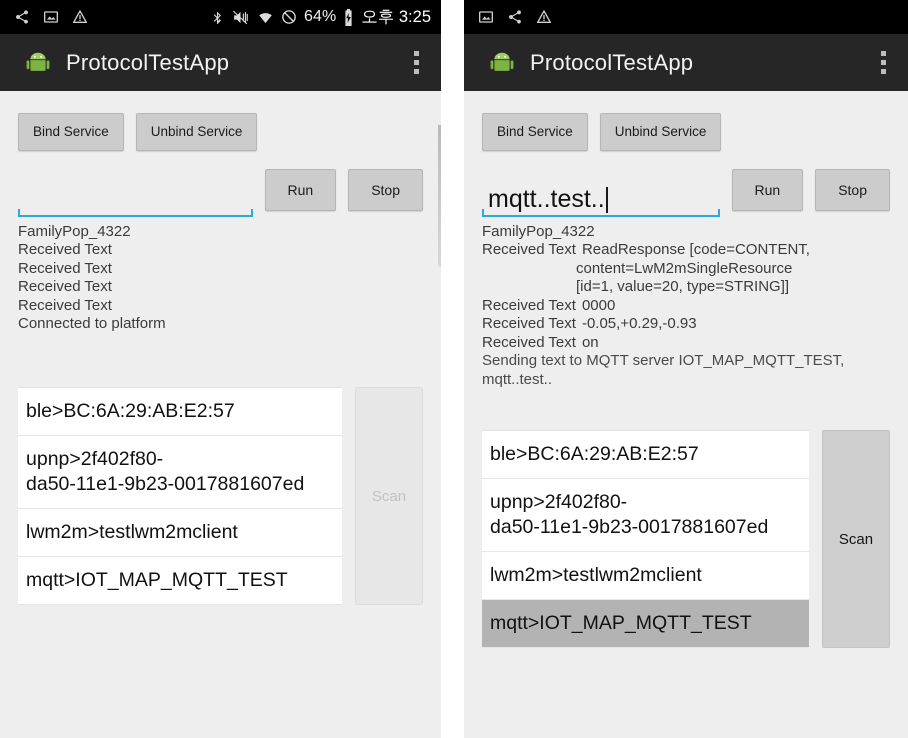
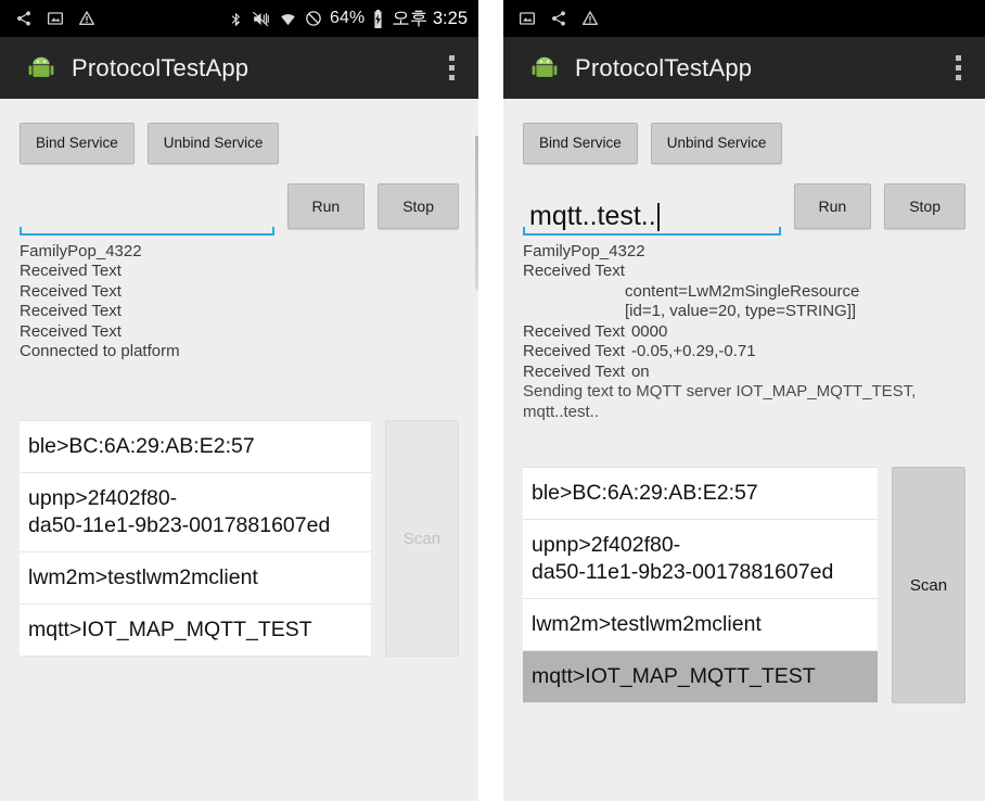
  64%
  오후 3:25
  ProtocolTestApp
  Bind Service
  Unbind Service
  Run
  Stop
  FamilyPop_4322
  Received Text
  Received Text
  Received Text
  Received Text
  Connected to platform
  ble>BC:6A:29:AB:E2:57
  upnp>2f402f80-
  da50-11e1-9b23-0017881607ed
  lwm2m>testlwm2mclient
  mqtt>IOT_MAP_MQTT_TEST
  Scan
  ProtocolTestApp
  Bind Service
  Unbind Service
  mqtt..test..
  Run
  Stop
  FamilyPop_4322
  Received Text
- ReadResponse [code=CONTENT,
  content=LwM2mSingleResource
  [id=1, value=20, type=STRING]]
  Received Text
  0000
  Received Text
- -0.05,+0.29,-0.93
+ -0.05,+0.29,-0.71
  Received Text
  on
  Sending text to MQTT server IOT_MAP_MQTT_TEST,
  mqtt..test..
  ble>BC:6A:29:AB:E2:57
  upnp>2f402f80-
  da50-11e1-9b23-0017881607ed
  lwm2m>testlwm2mclient
  mqtt>IOT_MAP_MQTT_TEST
  Scan
